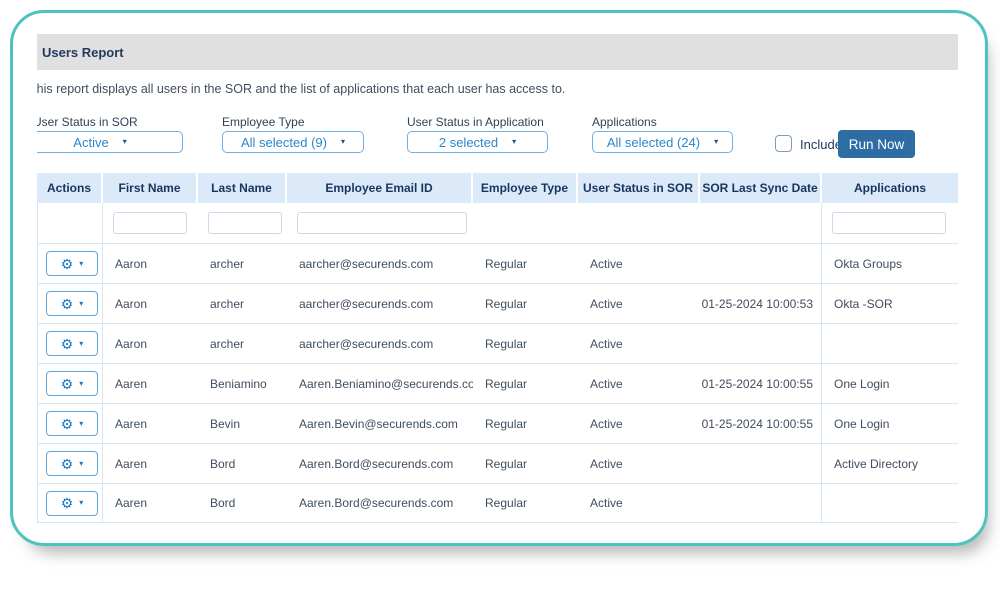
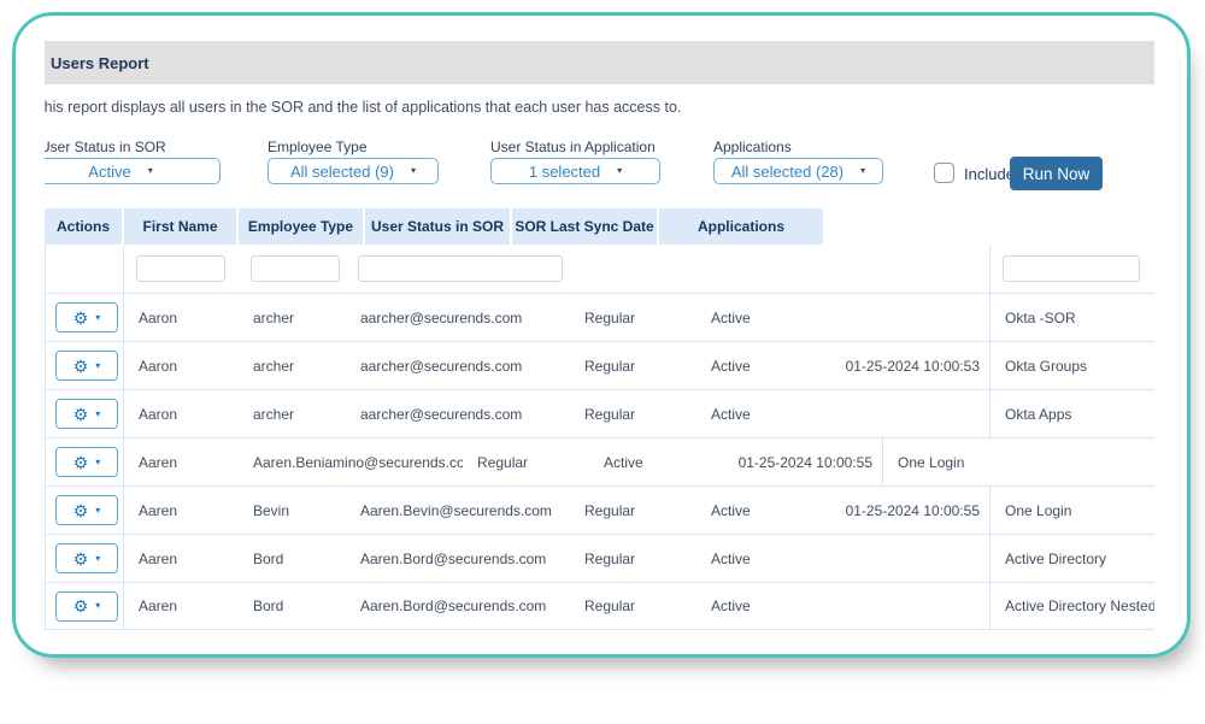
  Users Report
  his report displays all users in the SOR and the list of applications that each user has access to.
  User Status in SOR
  Active
  ▾
  Employee Type
  All selected (9)
  ▾
  User Status in Application
- 2 selected
+ 1 selected
  ▾
  Applications
- All selected (24)
+ All selected (28)
  ▾
  Includ
  Run Now
  Actions
  First Name
- Last Name
- Employee Email ID
  Employee Type
  User Status in SOR
  SOR Last Sync Date
  Applications
  ⚙
  ▾
  Aaron
  archer
  aarcher@securends.com
  Regular
  Active
- Okta Groups
+ Okta -SOR
  ⚙
  ▾
  Aaron
  archer
  aarcher@securends.com
  Regular
  Active
  01-25-2024 10:00:53
- Okta -SOR
+ Okta Groups
  ⚙
  ▾
  Aaron
  archer
  aarcher@securends.com
  Regular
  Active
+ Okta Apps
  ⚙
  ▾
  Aaren
- Beniamino
  Aaren.Beniamino@securends.co
  Regular
  Active
  01-25-2024 10:00:55
  One Login
  ⚙
  ▾
  Aaren
  Bevin
  Aaren.Bevin@securends.com
  Regular
  Active
  01-25-2024 10:00:55
  One Login
  ⚙
  ▾
  Aaren
  Bord
  Aaren.Bord@securends.com
  Regular
  Active
  Active Directory
  ⚙
  ▾
  Aaren
  Bord
  Aaren.Bord@securends.com
  Regular
  Active
+ Active Directory Nested
